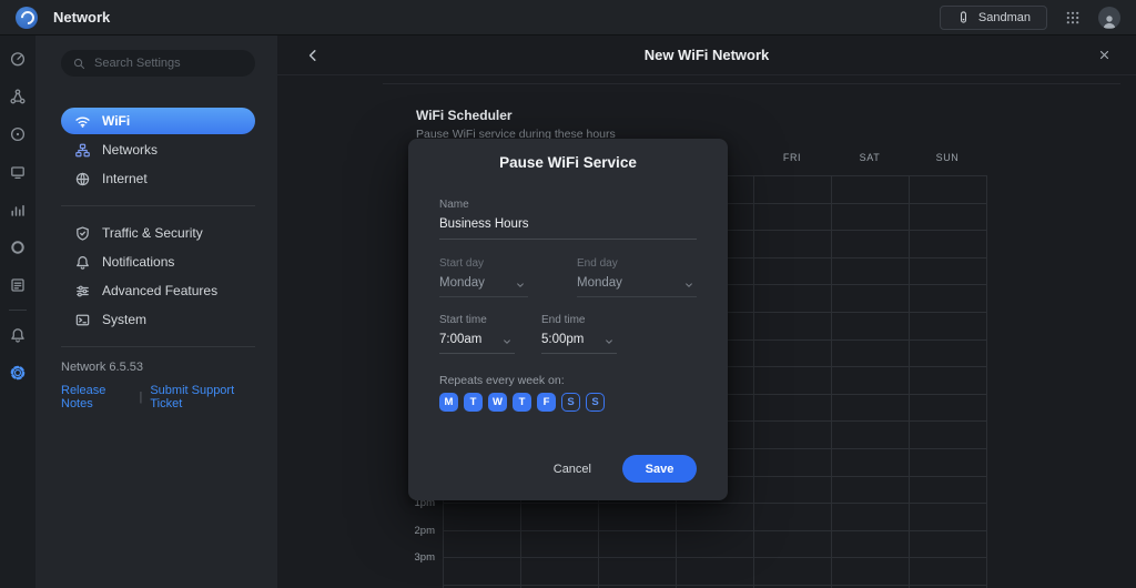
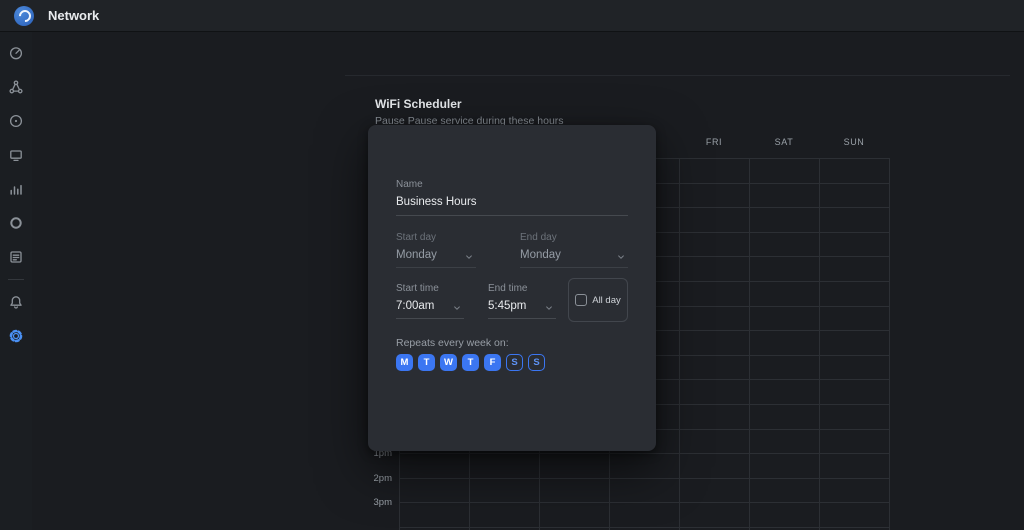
  Network
- Sandman
- Search Settings
- WiFi
- Networks
- Internet
- Traffic & Security
- Notifications
- Advanced Features
- System
- Network 6.5.53
- Release Notes
- |
- Submit Support Ticket
- New WiFi Network
  WiFi Scheduler
- Pause WiFi service during these hours
+ Pause Pause service during these hours
  FRI
  SAT
  SUN
  1pm
  2pm
  3pm
- Pause WiFi Service
  Name
  Business Hours
  Start day
  Monday
  End day
  Monday
  Start time
  7:00am
  End time
- 5:00pm
+ 5:45pm
+ All day
  Repeats every week on:
  M
  T
  W
  T
  F
  S
  S
- Cancel
- Save
